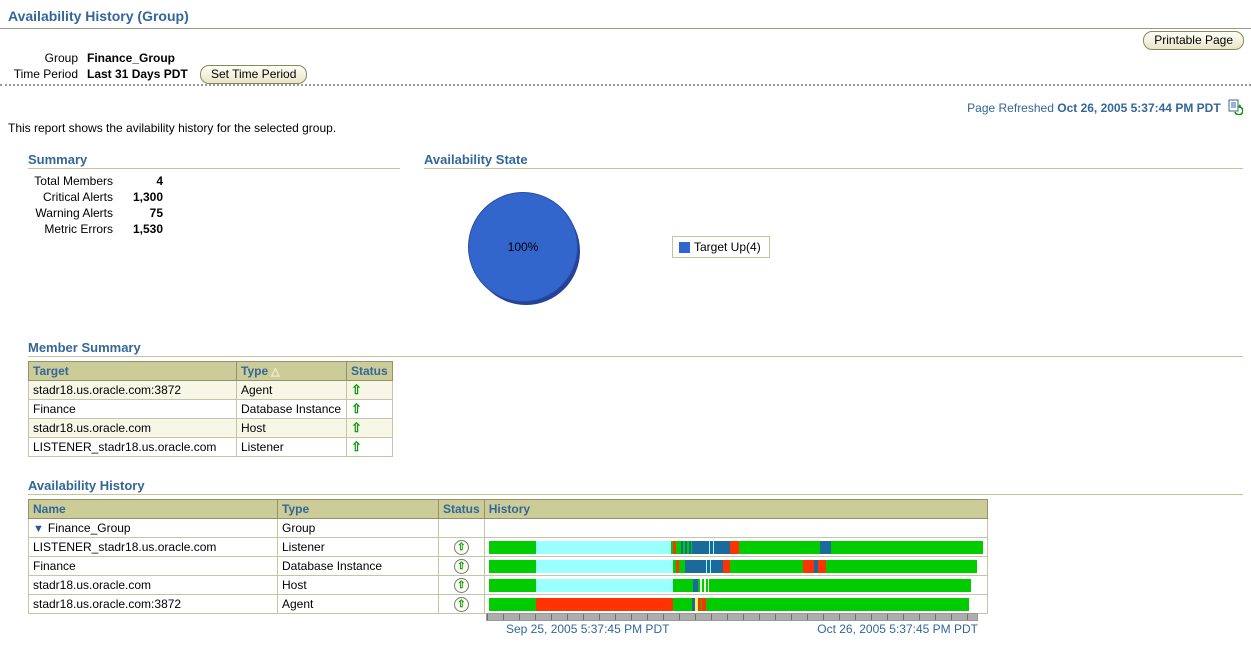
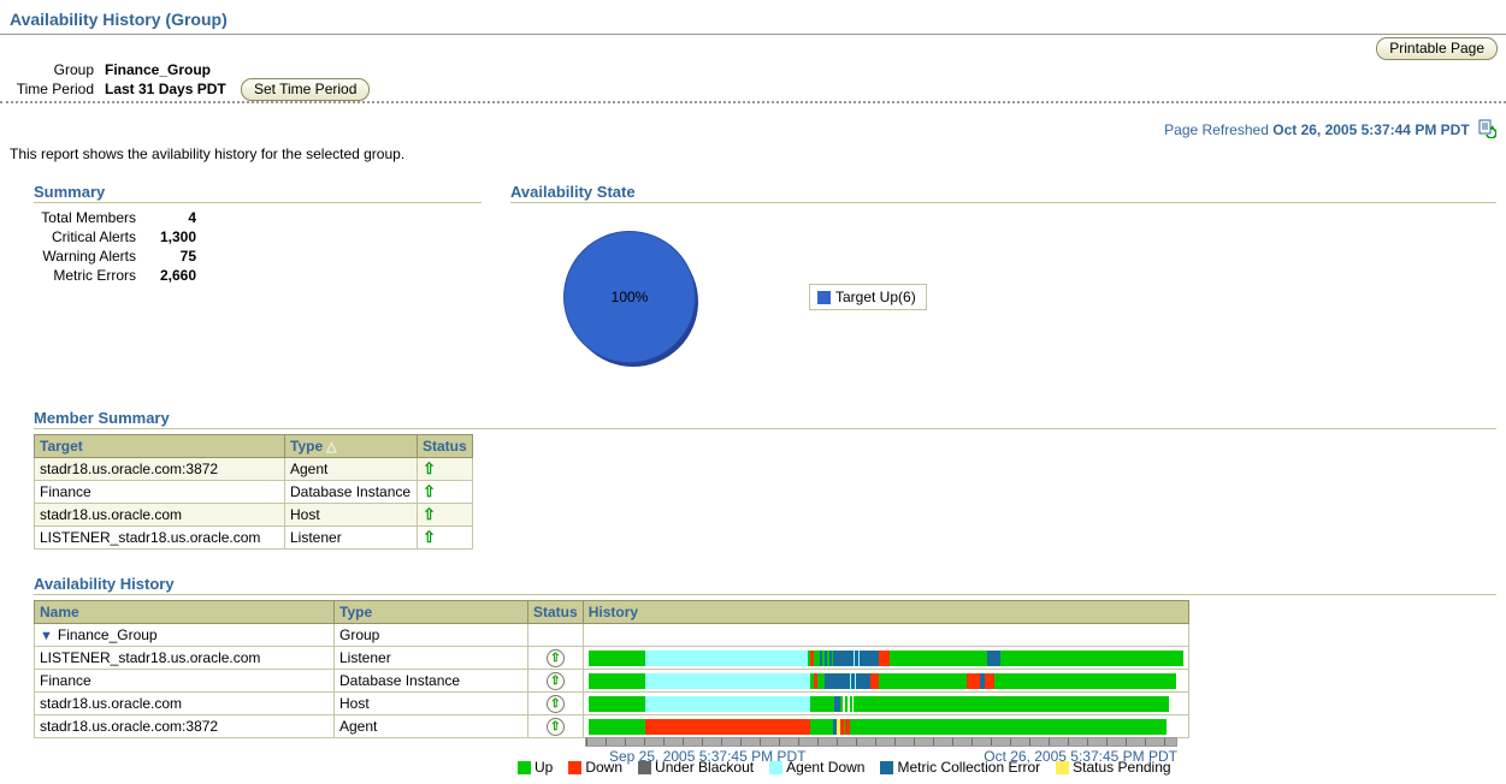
  Availability History (Group)
  Printable Page
  Group
  Finance_Group
  Time Period
  Last 31 Days PDT
  Set Time Period
  Page Refreshed Oct 26, 2005 5:37:44 PM PDT
  This report shows the avilability history for the selected group.
  Summary
  Total Members
  4
  Critical Alerts
  1,300
  Warning Alerts
  75
  Metric Errors
- 1,530
+ 2,660
  Availability State
  100%
- Target Up(4)
+ Target Up(6)
  Member Summary
  Target	Type △	Status
  stadr18.us.oracle.com:3872	Agent	⇧
  Finance	Database Instance	⇧
  stadr18.us.oracle.com	Host	⇧
  LISTENER_stadr18.us.oracle.com	Listener	⇧
  Availability History
  Name	Type	Status	History
  ▼ Finance_Group	Group
  LISTENER_stadr18.us.oracle.com	Listener	⇧
  Finance	Database Instance	⇧
  stadr18.us.oracle.com	Host	⇧
  stadr18.us.oracle.com:3872	Agent	⇧
  Sep 25, 2005 5:37:45 PM PDT
  Oct 26, 2005 5:37:45 PM PDT
+ Up
+ Down
+ Under Blackout
+ Agent Down
+ Metric Collection Error
+ Status Pending
